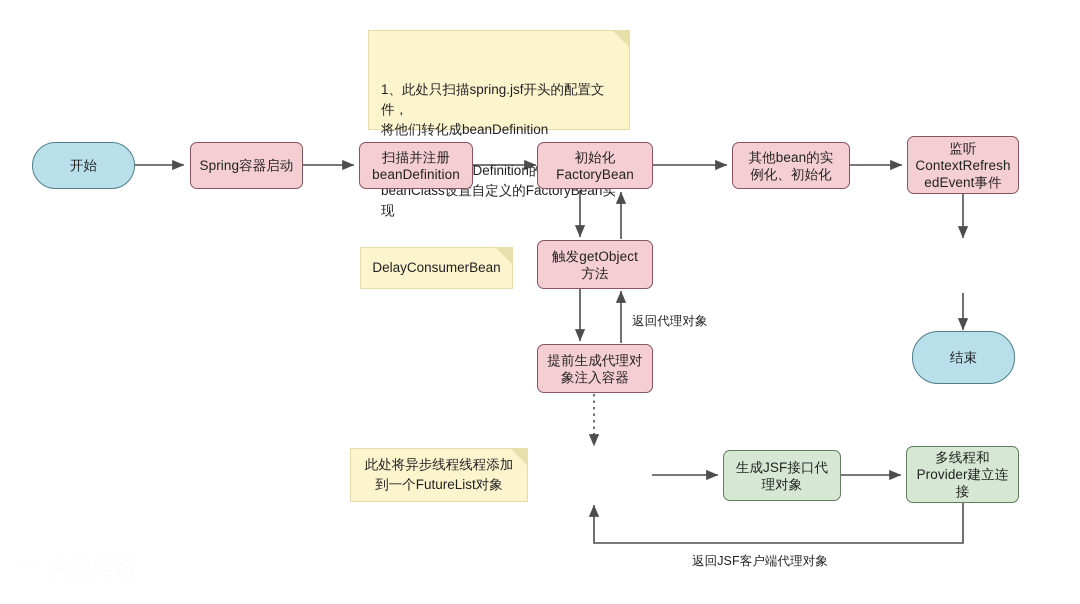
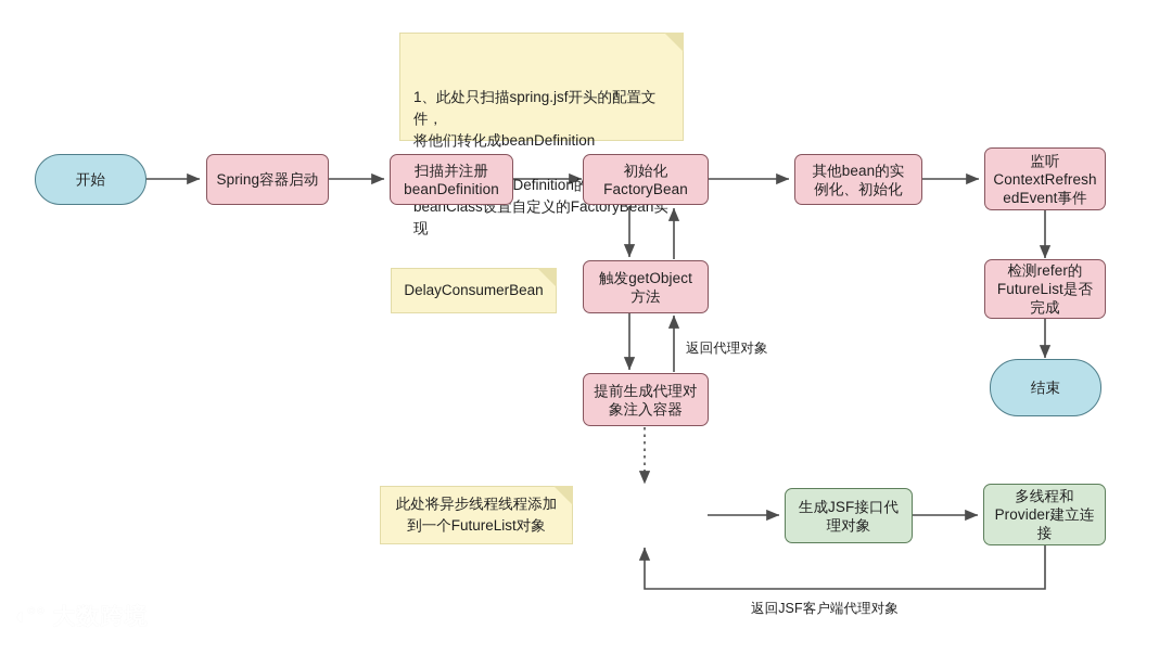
  1、此处只扫描spring.jsf开头的配置文件，
  将他们转化成beanDefinition
  beanClass设置自定义的FactoryBean实现
  DelayConsumerBean
  此处将异步线程线程添加
  到一个FutureList对象
  开始
  Spring容器启动
  扫描并注册
  beanDefinition
  初始化
  FactoryBean
  其他bean的实
  例化、初始化
  监听
  ContextRefresh
  edEvent事件
+ 检测refer的
+ FutureList是否
+ 完成
  结束
  触发getObject
  方法
  提前生成代理对
  象注入容器
  生成JSF接口代
  理对象
  多线程和
  Provider建立连
  接
  返回代理对象
  返回JSF客户端代理对象
